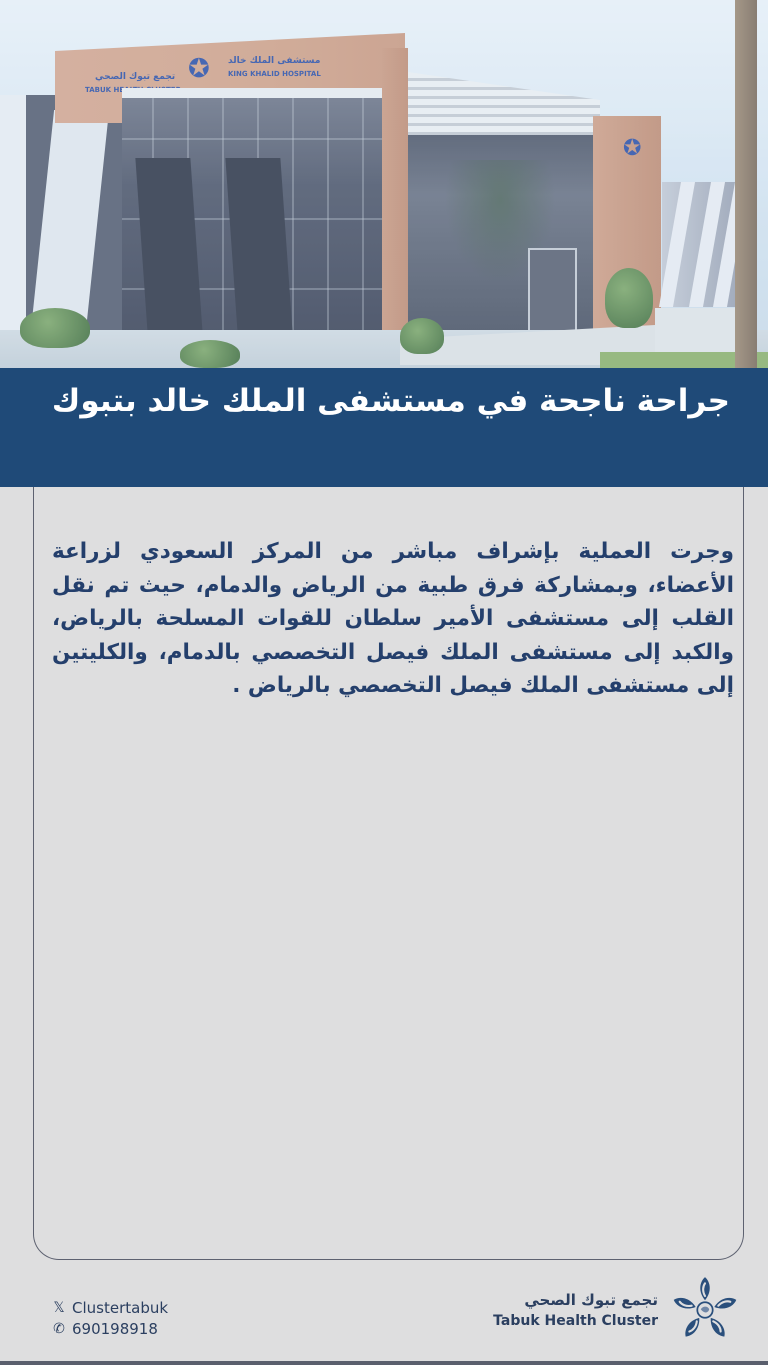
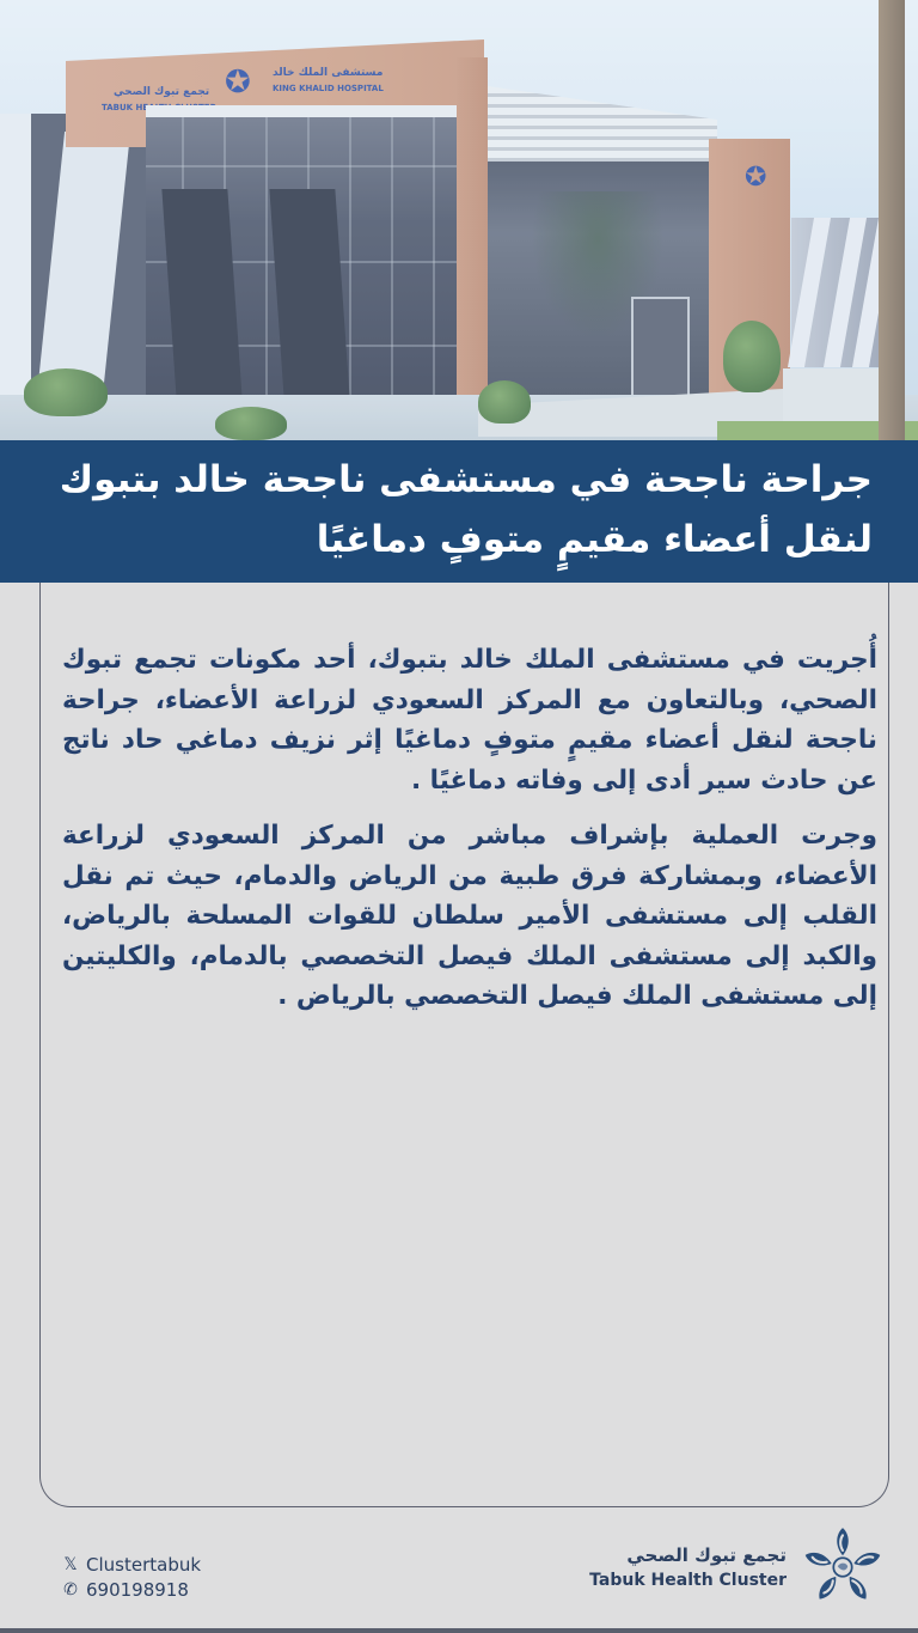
  تجمع تبوك الصحي
  ✪
  مستشفى الملك خالد
  KING KHALID HOSPITAL
  ✪
- جراحة ناجحة في مستشفى الملك خالد بتبوك
+ جراحة ناجحة في مستشفى ناجحة خالد بتبوك
+ لنقل أعضاء مقيمٍ متوفٍ دماغيًا
+ أُجريت في مستشفى الملك خالد بتبوك، أحد مكونات تجمع تبوك الصحي، وبالتعاون مع المركز السعودي لزراعة الأعضاء، جراحة ناجحة لنقل أعضاء مقيمٍ متوفٍ دماغيًا إثر نزيف دماغي حاد ناتج عن حادث سير أدى إلى وفاته دماغيًا .
  وجرت العملية بإشراف مباشر من المركز السعودي لزراعة الأعضاء، وبمشاركة فرق طبية من الرياض والدمام، حيث تم نقل القلب إلى مستشفى الأمير سلطان للقوات المسلحة بالرياض، والكبد إلى مستشفى الملك فيصل التخصصي بالدمام، والكليتين إلى مستشفى الملك فيصل التخصصي بالرياض .
  𝕏
  Clustertabuk
  ✆
  690198918
  تجمع تبوك الصحي
  Tabuk Health Cluster
